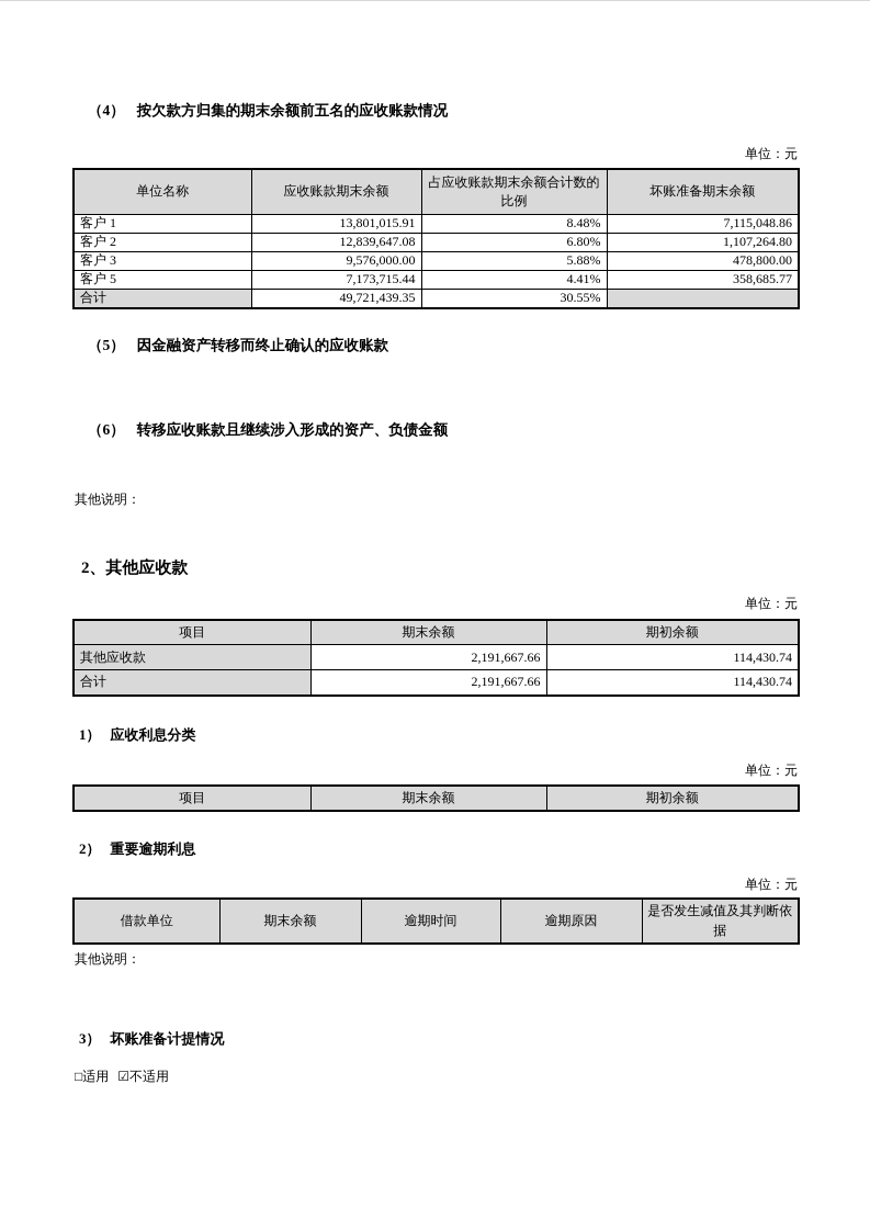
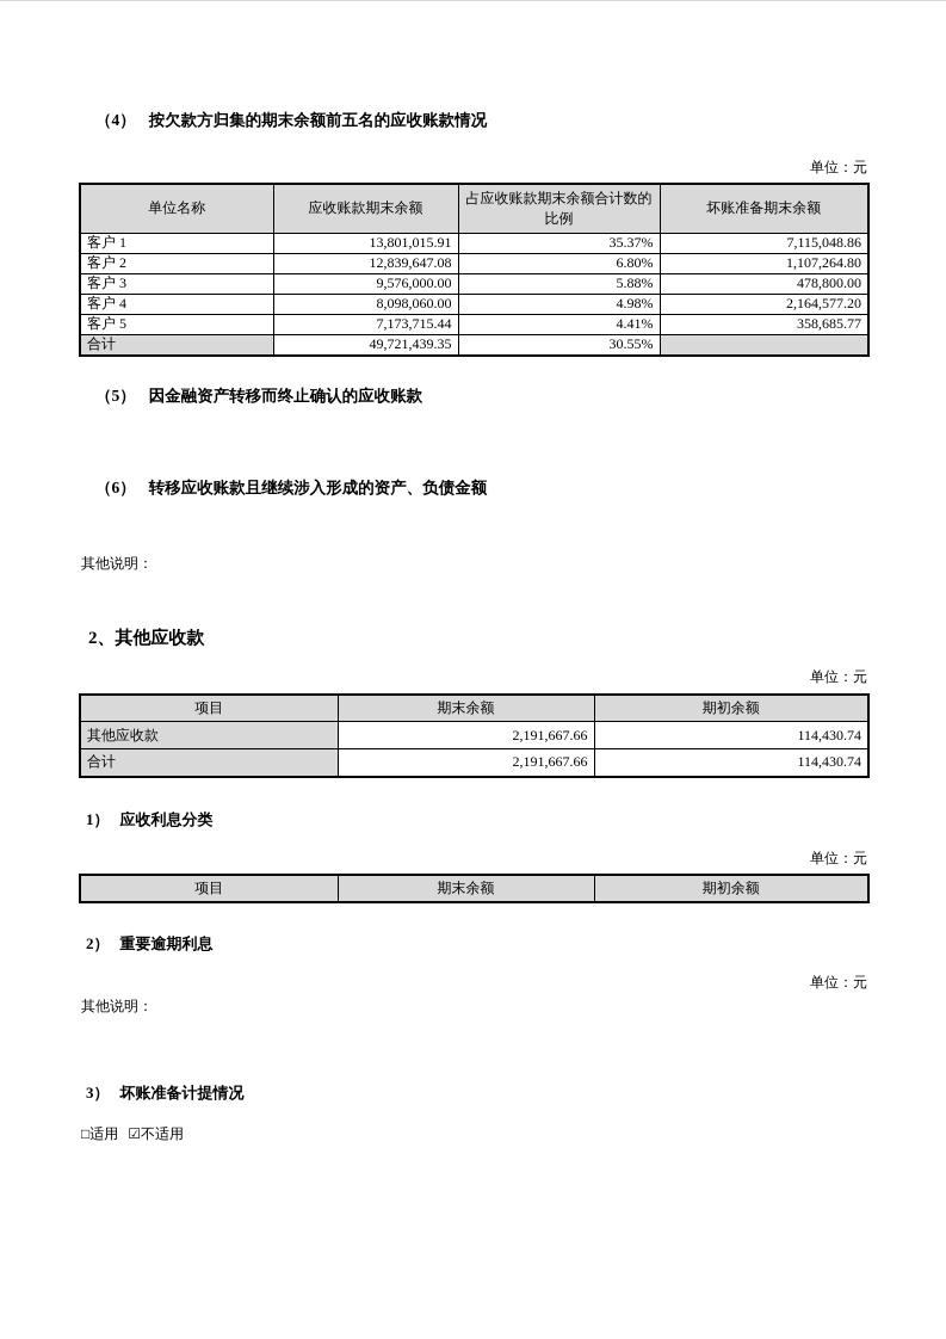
  （4） 按欠款方归集的期末余额前五名的应收账款情况
  单位：元
  单位名称	应收账款期末余额	占应收账款期末余额合计数的比例	坏账准备期末余额
- 客户 1	13,801,015.91	8.48%	7,115,048.86
+ 客户 1	13,801,015.91	35.37%	7,115,048.86
  客户 2	12,839,647.08	6.80%	1,107,264.80
  客户 3	9,576,000.00	5.88%	478,800.00
+ 客户 4	8,098,060.00	4.98%	2,164,577.20
  客户 5	7,173,715.44	4.41%	358,685.77
  合计	49,721,439.35	30.55%
  （5） 因金融资产转移而终止确认的应收账款
  （6） 转移应收账款且继续涉入形成的资产、负债金额
  其他说明：
  2、其他应收款
  单位：元
  项目	期末余额	期初余额
  其他应收款	2,191,667.66	114,430.74
  合计	2,191,667.66	114,430.74
  1） 应收利息分类
  单位：元
  项目	期末余额	期初余额
  2） 重要逾期利息
  单位：元
- 借款单位	期末余额	逾期时间	逾期原因	是否发生减值及其判断依据
  其他说明：
  3） 坏账准备计提情况
  □适用 ☑不适用
